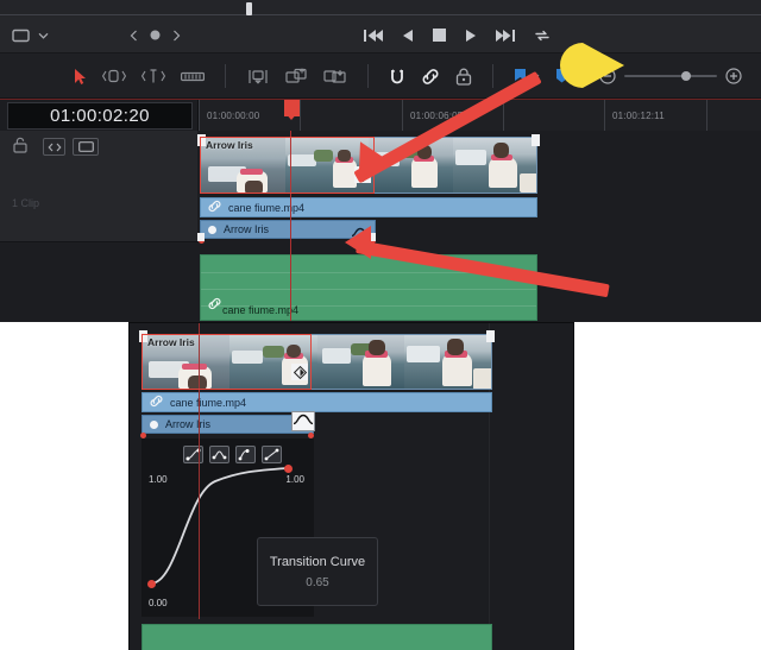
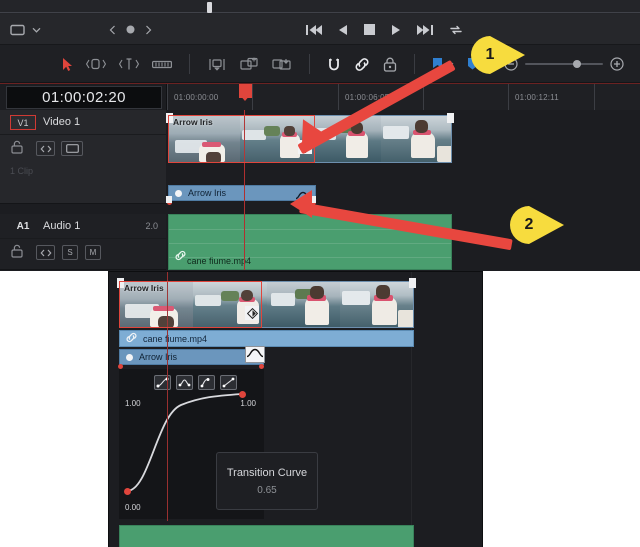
  01:00:02:20
  01:00:00:00
  01:00:06:
  01:00:12:11
+ V1
+ Video 1
  1 Clip
+ A1
+ Audio 1
+ 2.0
+ S
+ M
  Arrow Iris
- cane fiume.mp4
  Arrow Iris
  cane fiume.m4
  Arrow Iris
  caneiume.mp4
  Arrowris
  1.00
  1.00
  0.00
  Transition Curve
  0.65
+ 1
+ 2
